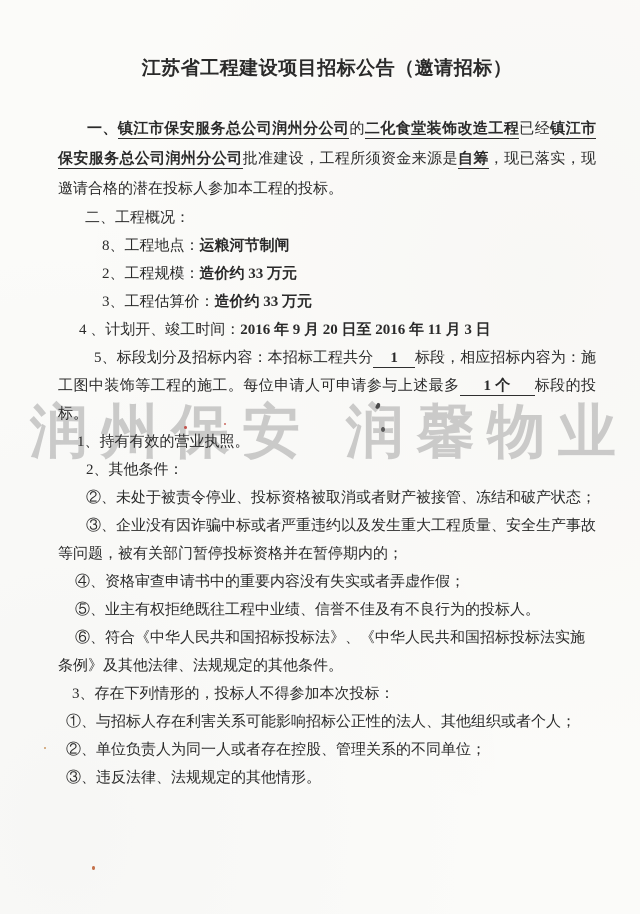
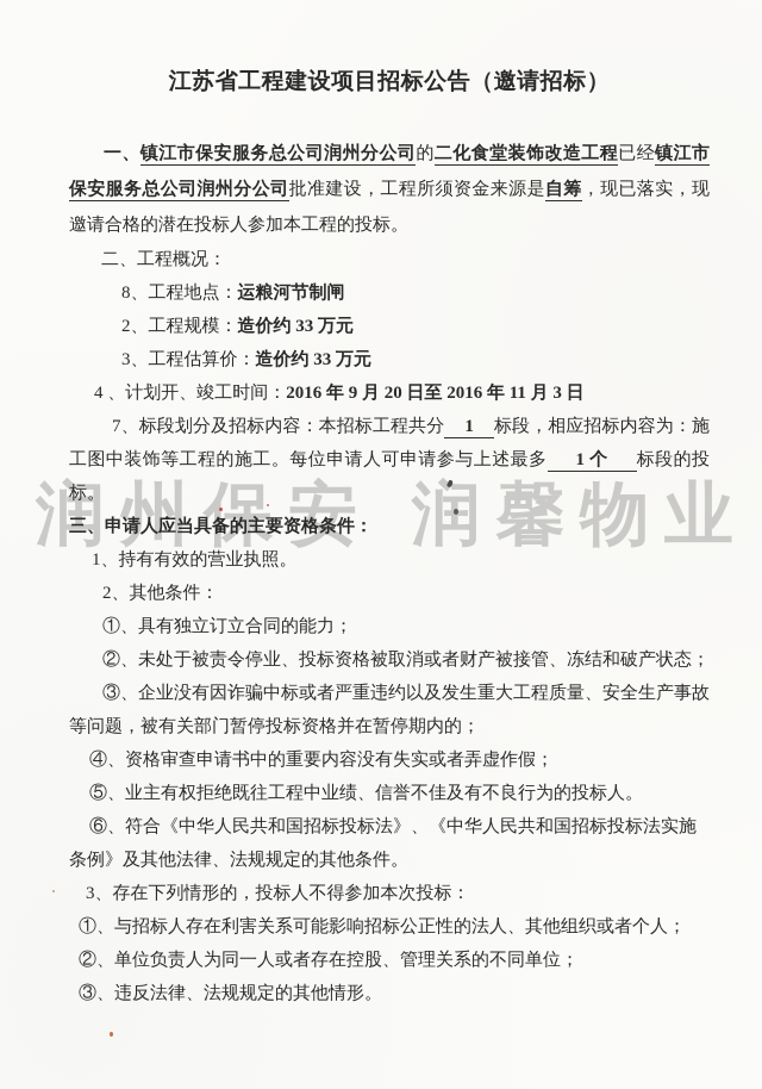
  江苏省工程建设项目招标公告（邀请招标）
  一、镇江市保安服务总公司润州分公司的二化食堂装饰改造工程已经镇江市保安服务总公司润州分公司批准建设，工程所须资金来源是自筹，现已落实，现邀请合格的潜在投标人参加本工程的投标。
  二、工程概况：
  8、工程地点：运粮河节制闸
  2、工程规模：造价约 33 万元
  3、工程估算价：造价约 33 万元
  4 、计划开、竣工时间：2016 年 9 月 20 日至 2016 年 11 月 3 日
- 5、标段划分及招标内容：本招标工程共分 1 标段，相应招标内容为：施工图中装饰等工程的施工。每位申请人可申请参与上述最多 1 个 标段的投标。
+ 7、标段划分及招标内容：本招标工程共分 1 标段，相应招标内容为：施工图中装饰等工程的施工。每位申请人可申请参与上述最多 1 个 标段的投标。
+ 三、申请人应当具备的主要资格条件：
  1、持有有效的营业执照。
  2、其他条件：
+ ①、具有独立订立合同的能力；
  ②、未处于被责令停业、投标资格被取消或者财产被接管、冻结和破产状态；
  ③、企业没有因诈骗中标或者严重违约以及发生重大工程质量、安全生产事故等问题，被有关部门暂停投标资格并在暂停期内的；
  ④、资格审查申请书中的重要内容没有失实或者弄虚作假；
  ⑤、业主有权拒绝既往工程中业绩、信誉不佳及有不良行为的投标人。
  ⑥、符合《中华人民共和国招标投标法》、《中华人民共和国招标投标法实施条例》及其他法律、法规规定的其他条件。
  3、存在下列情形的，投标人不得参加本次投标：
  ①、与招标人存在利害关系可能影响招标公正性的法人、其他组织或者个人；
  ②、单位负责人为同一人或者存在控股、管理关系的不同单位；
  ③、违反法律、法规规定的其他情形。
